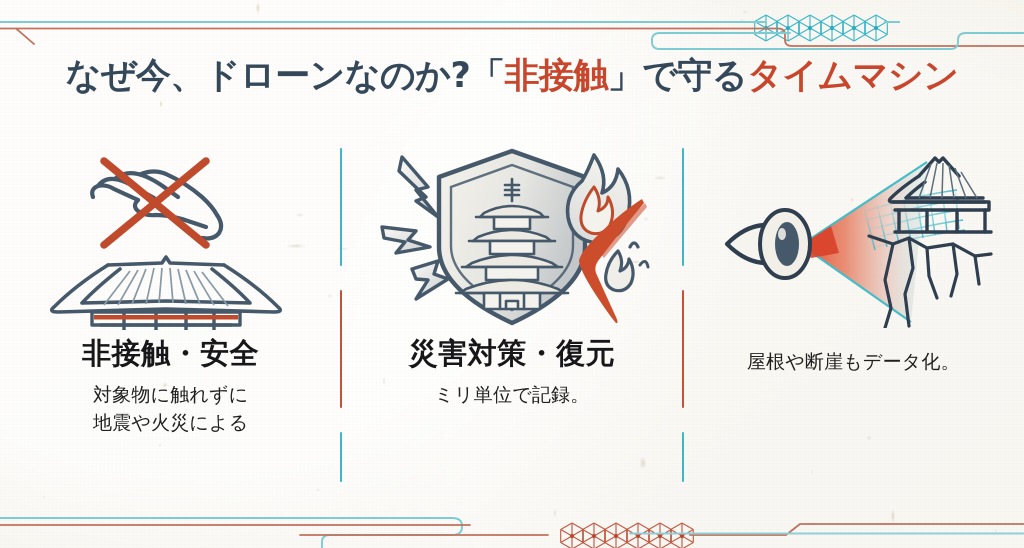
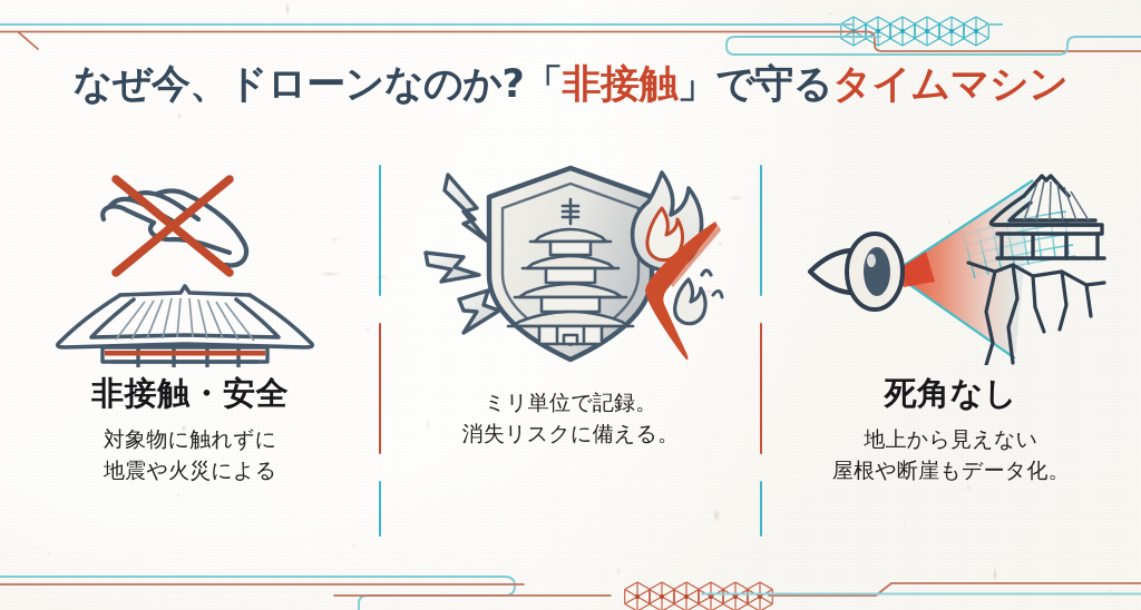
  なぜ今、ドローンなのか?「非接触」で守るタイムマシン
  非接触・安全
  対象物に触れずに
  地震や火災による
- 災害対策・復元
  ミリ単位で記録。
+ 消失リスクに備える。
+ 死角なし
+ 地上から見えない
  屋根や断崖もデータ化。
